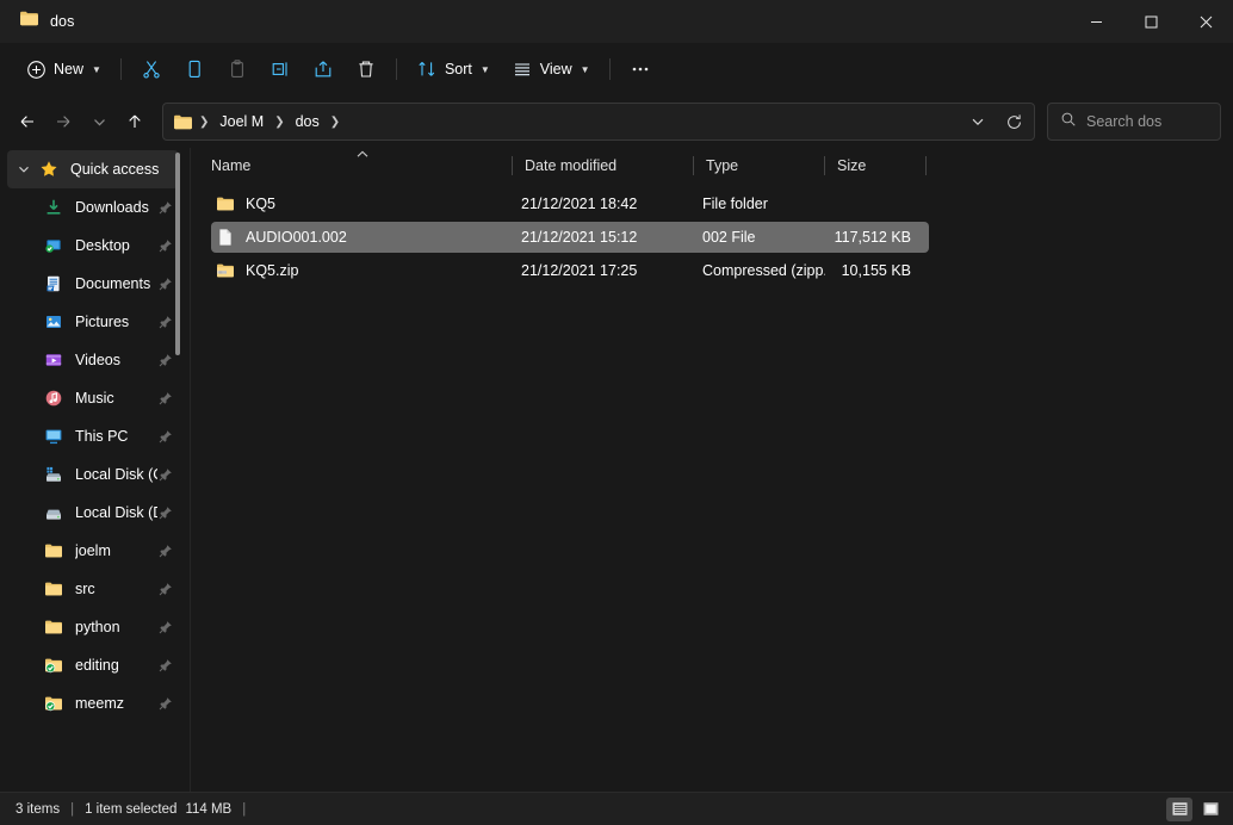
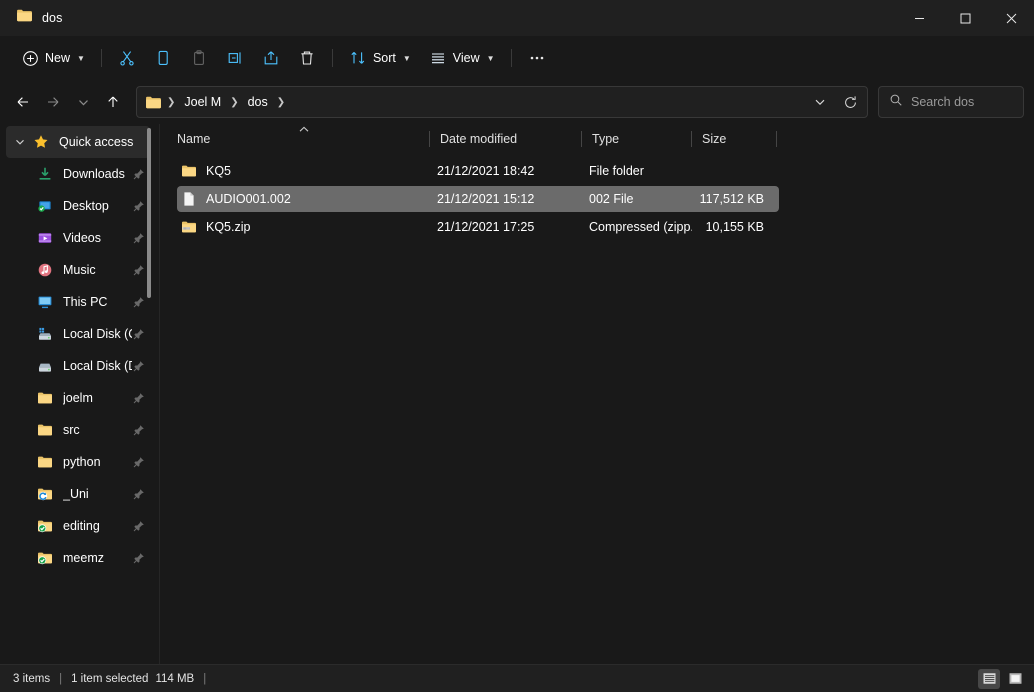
  dos
  New
  ▼
  Sort
  ▼
  View
  ▼
  ❯
  Joel M
  ❯
  dos
  ❯
  Search dos
  Quick access
  Downloads
  Desktop
- Documents
- Pictures
  Videos
  Music
  This PC
  Local Disk (
  Local Disk (
  joelm
  src
  python
+ _Uni
  editing
  meemz
  Name
  Date modified
  Type
  Size
  KQ5
  21/12/2021 18:42
  File folder
  AUDIO001.002
  21/12/2021 15:12
  002 File
  117,512 KB
  KQ5.zip
  21/12/2021 17:25
  Compressed (zipp
  10,155 KB
  3 items
  |
  1 item selected
  114 MB
  |
